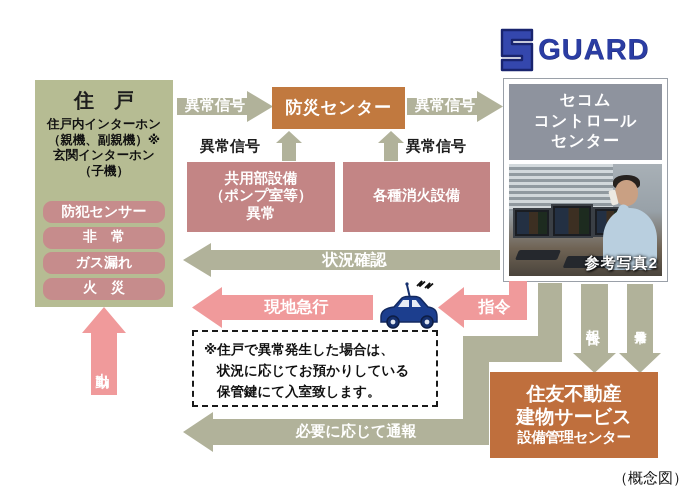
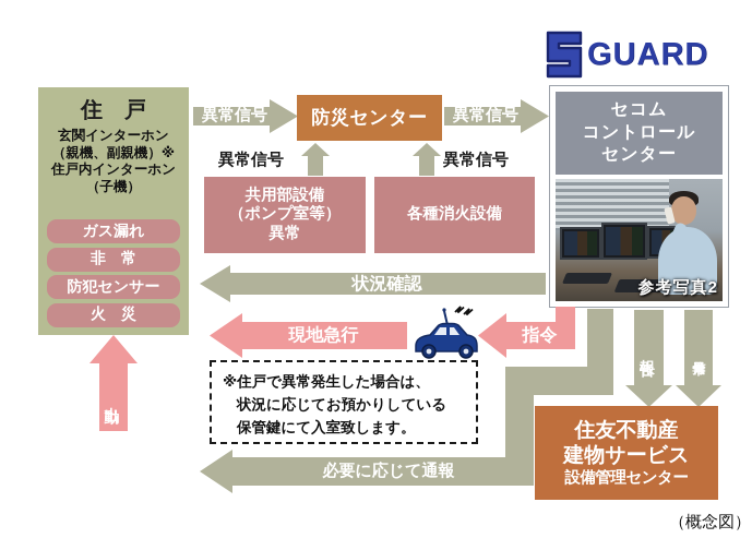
  GUARD
  住 戸
- 住戸内インターホン
+ 玄関インターホン
  （親機、副親機）※
- 玄関インターホン
+ 住戸内インターホン
  （子機）
- 防犯センサー
+ ガス漏れ
  非 常
- ガス漏れ
+ 防犯センサー
  火 災
  異常信号
  防災センター
  異常信号
  異常信号
  異常信号
  共用部設備
  （ポンプ室等）
  異常
  各種消火設備
  セコム
  コントロール
  センター
  参考写真2
  状況確認
  現地急行
  指令
  ※住戸で異常発生した場合は、
  状況に応じてお預かりしている
  保管鍵にて入室致します。
  必要に応じて通報
  住友不動産
  建物サービス
  設備管理センター
  （概念図）
